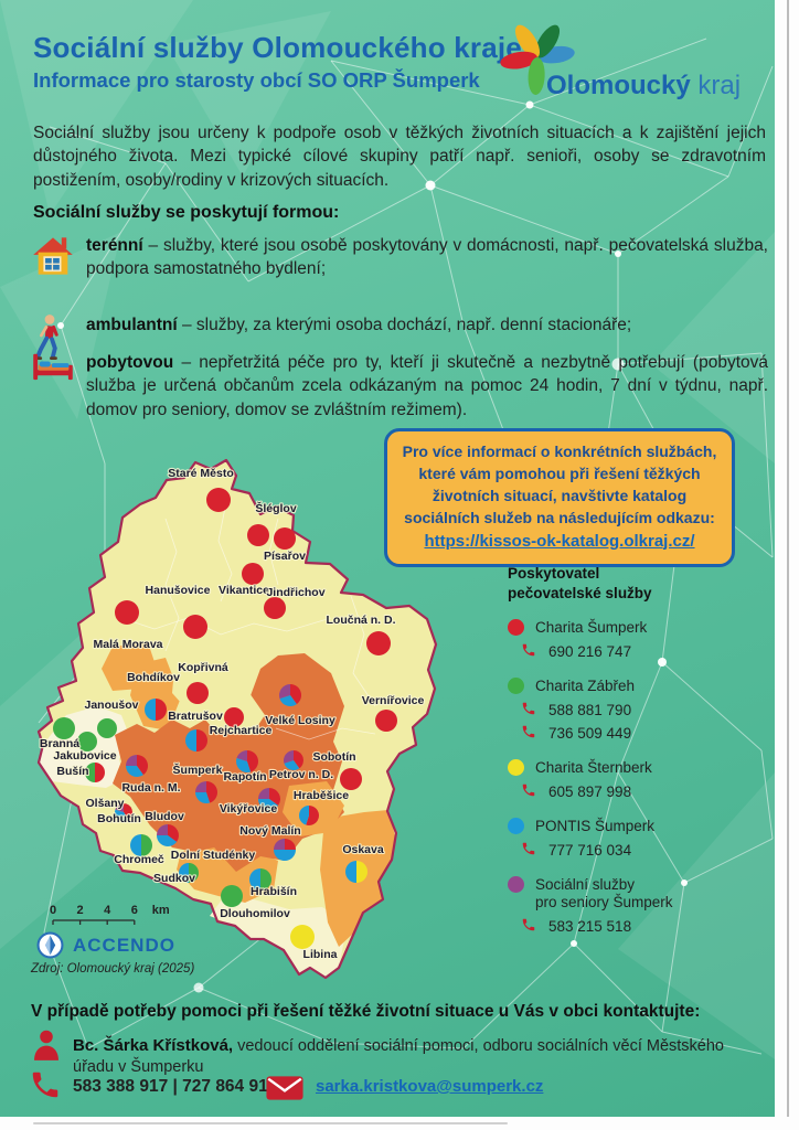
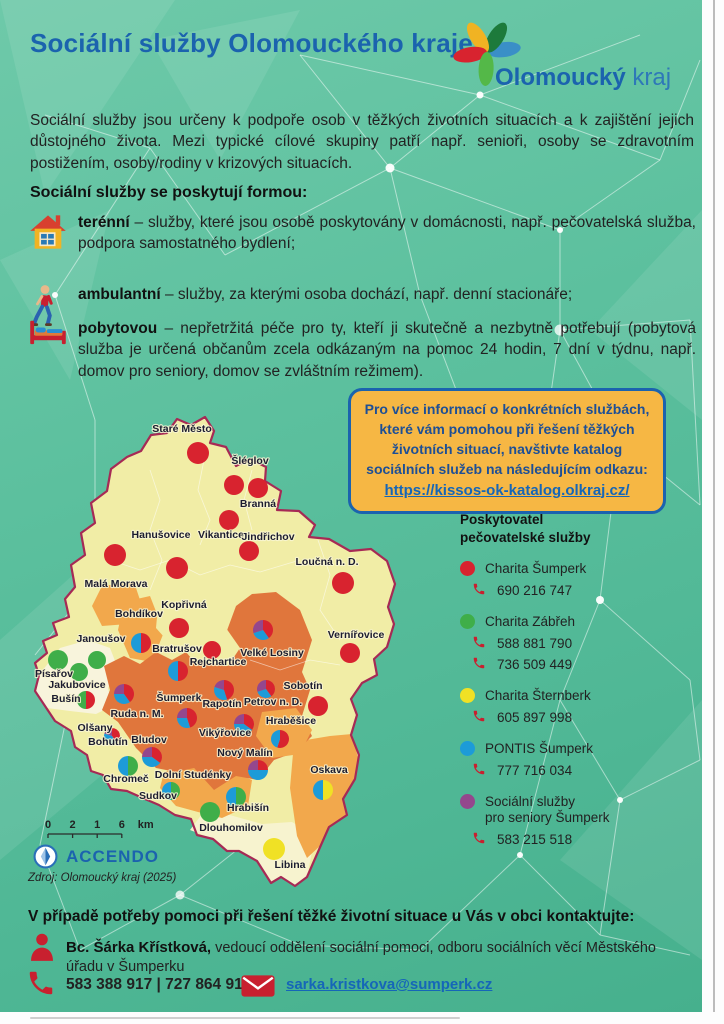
  Sociální služby Olomouckého kraje
- Informace pro starosty obcí SO ORP Šumperk
  Olomoucký kraj
  Sociální služby jsou určeny k podpoře osob v těžkých životních situacích a k zajištění jejich důstojného života. Mezi typické cílové skupiny patří např. senioři, osoby se zdravotním postižením, osoby/rodiny v krizových situacích.
  Sociální služby se poskytují formou:
  terénní – služby, které jsou osobě poskytovány v domácnosti, např. pečovatelská služba, podpora samostatného bydlení;
  ambulantní – služby, za kterými osoba dochází, např. denní stacionáře;
  pobytovou – nepřetržitá péče pro ty, kteří ji skutečně a nezbytně potřebují (pobytová služba je určená občanům zcela odkázaným na pomoc 24 hodin, 7 dní v týdnu, např. domov pro seniory, domov se zvláštním režimem).
  Pro více informací o konkrétních službách, které vám pomohou při řešení těžkých životních situací, navštivte katalog sociálních služeb na následujícím odkazu:
  https://kissos-ok-katalog.olkraj.cz/
  Staré Město
  Šléglov
- Písařov
+ Branná
  Vikantice
  Jindřichov
  Hanušovice
  Loučná n. D.
  Malá Morava
  Kopřivná
  Bohdíkov
  Janoušov
  Bratrušov
  Rejchartice
  Velké Losiny
  Vernířovice
- Branná
+ Písařov
  Jakubovice
  Bušín
  Ruda n. M.
  Šumperk
  Rapotín
  Petrov n. D.
  Sobotín
  Hraběšice
  Vikýřovice
  Nový Malín
  Olšany
  Bohutín
  Bludov
  Chromeč
  Dolní Studénky
  Sudkov
  Hrabišín
  Dlouhomilov
  Oskava
  Libina
  0
  2
- 4
+ 1
  6
  km
  Poskytovatel
  pečovatelské služby
  Charita Šumperk
  690 216 747
  Charita Zábřeh
  588 881 790
  736 509 449
  Charita Šternberk
  605 897 998
  PONTIS Šumperk
  777 716 034
  Sociální služby
  pro seniory Šumperk
  583 215 518
  ACCENDO
  Zdroj: Olomoucký kraj (2025)
  V případě potřeby pomoci při řešení těžké životní situace u Vás v obci kontaktujte:
  Bc. Šárka Křístková, vedoucí oddělení sociální pomoci, odboru sociálních věcí Městského úřadu v Šumperku
  583 388 917 | 727 864 91
  sarka.kristkova@sumperk.cz
